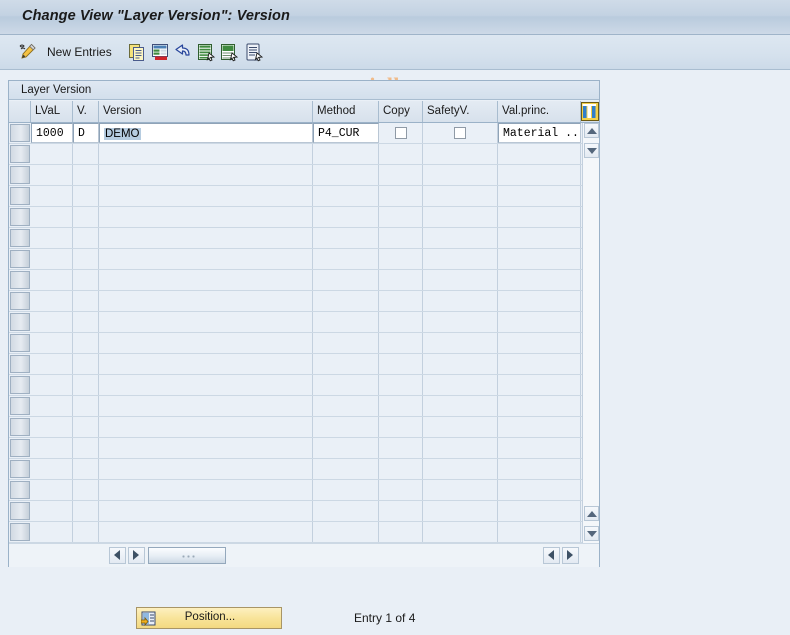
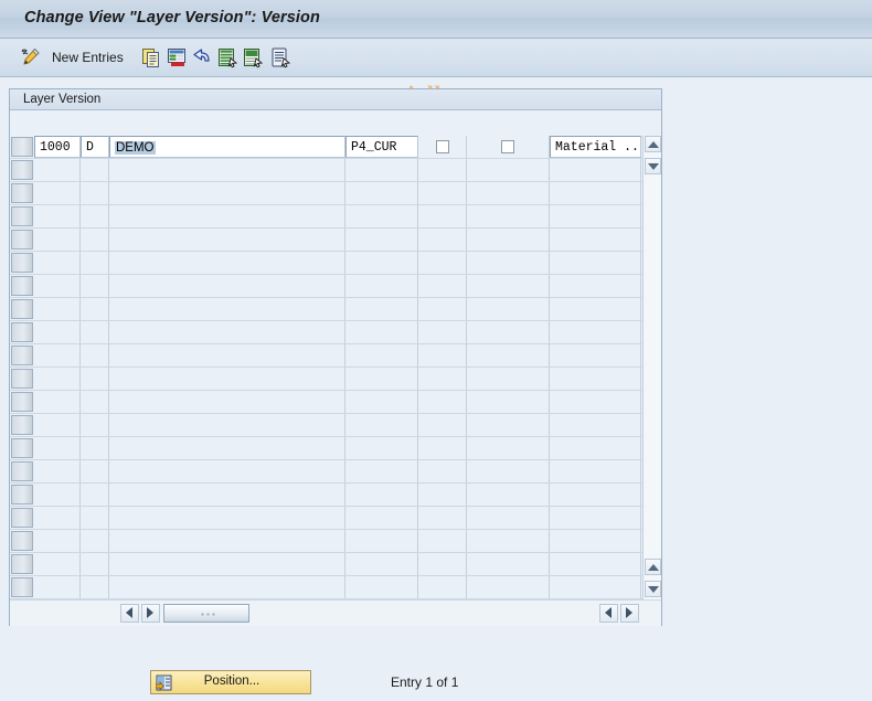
  Change View "Layer Version": Version
  New Entries
  Layer Version
- LVaL
- V.
- Version
- Method
- Copy
- SafetyV.
- Val.princ.
  1000
  D
  DEMO
  P4_CUR
  Material ..
  Position...
- Entry 1 of 4
+ Entry 1 of 1
